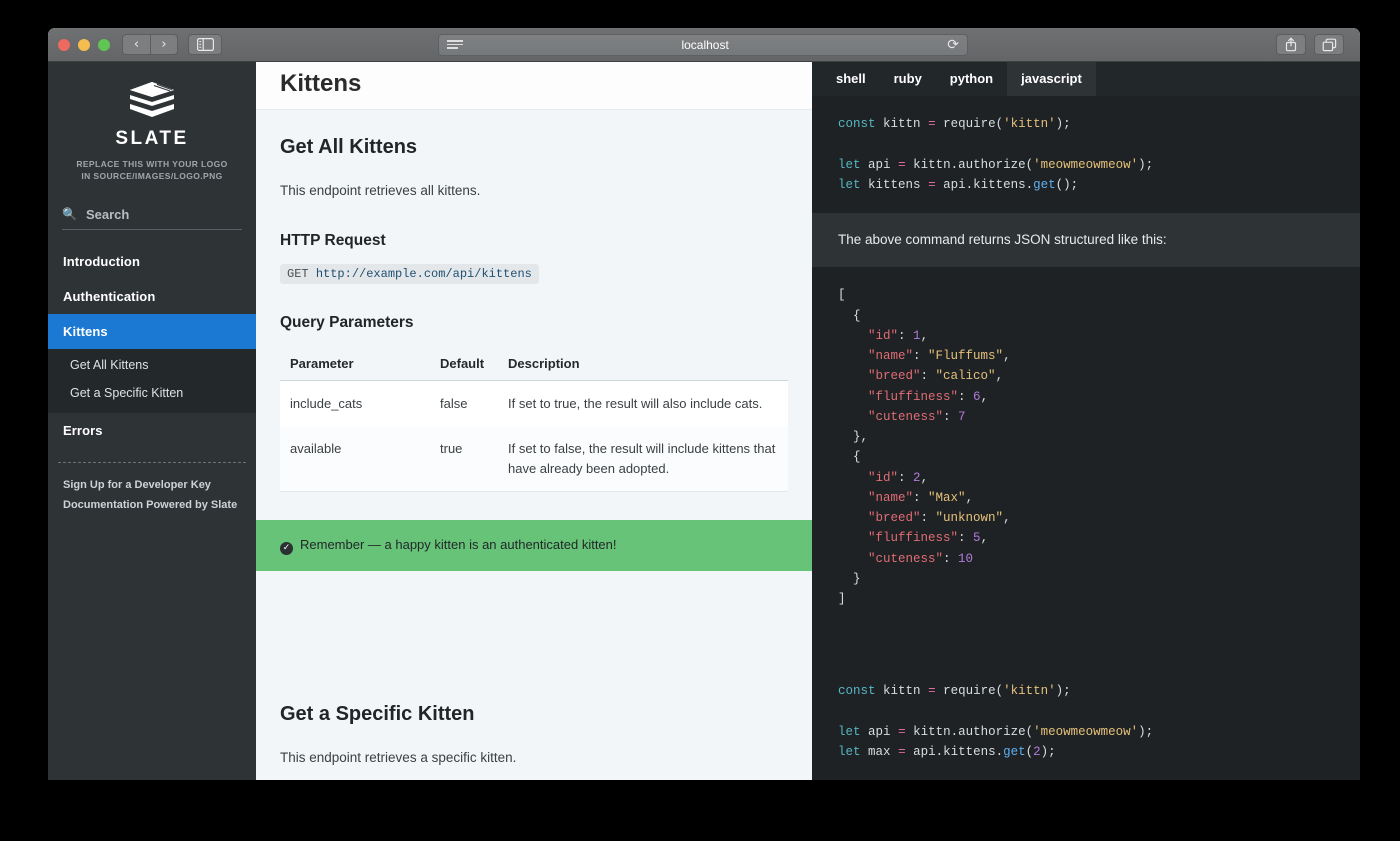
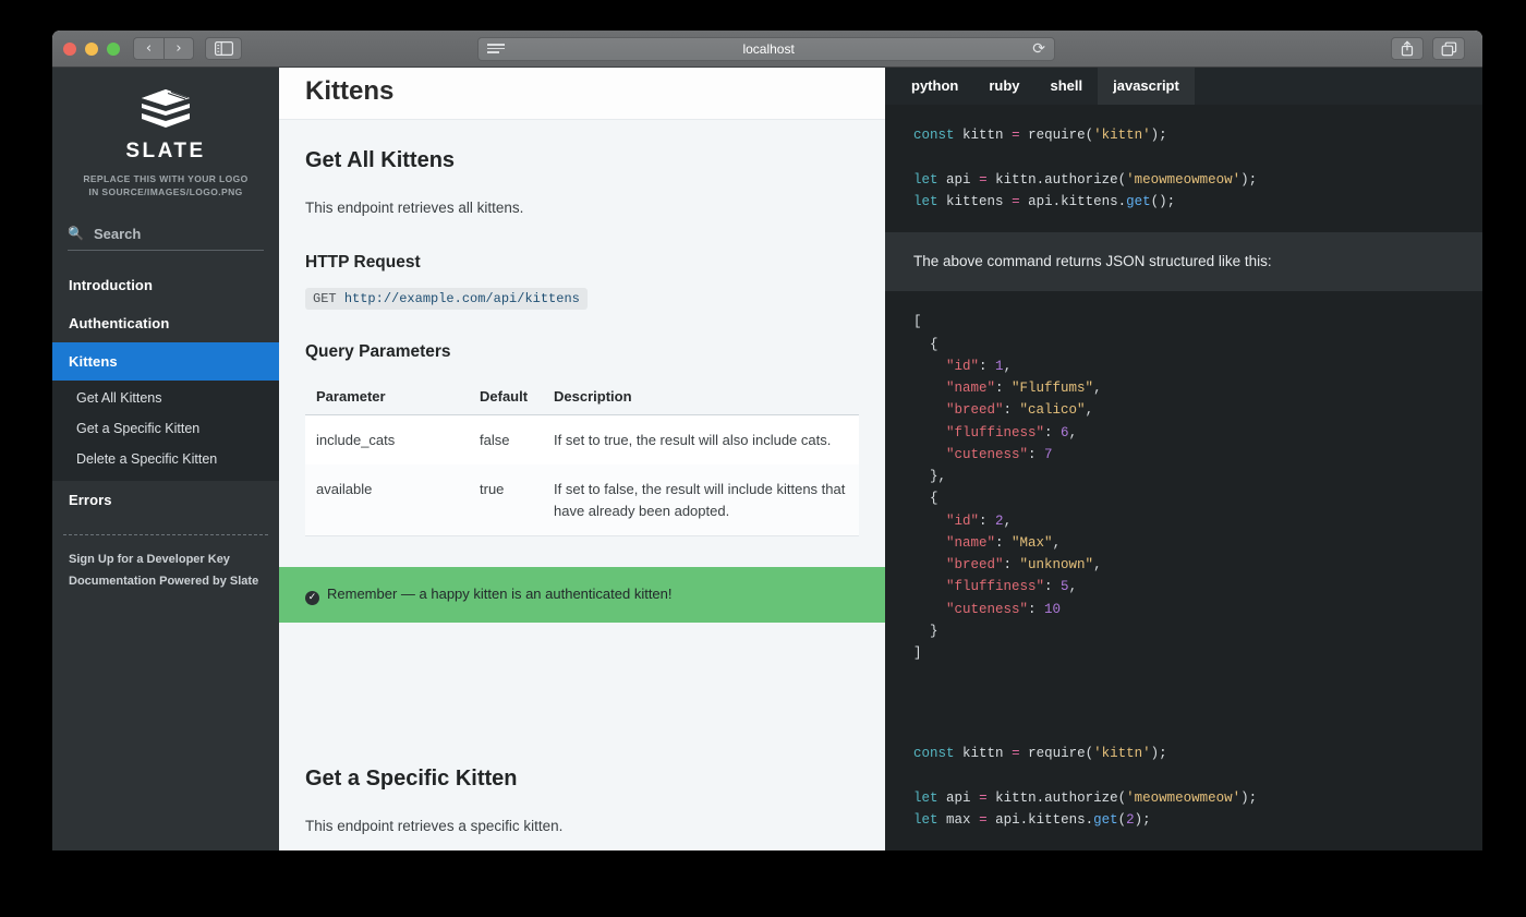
  ‹
  ›
  localhost
  ⟳
  SLATE
  REPLACE THIS WITH YOUR LOGO
  IN SOURCE/IMAGES/LOGO.PNG
  🔍
  Search
  Introduction
  Authentication
  Kittens
  Get All Kittens
  Get a Specific Kitten
+ Delete a Specific Kitten
  Errors
  Sign Up for a Developer Key
  Documentation Powered by Slate
  Kittens
  Get All Kittens
  This endpoint retrieves all kittens.
  HTTP Request
  GET http://example.com/api/kittens
  Query Parameters
  Parameter	Default	Description
  include_cats	false	If set to true, the result will also include cats.
  available	true	If set to false, the result will include kittens that have already been adopted.
  ✓ Remember — a happy kitten is an authenticated kitten!
  Get a Specific Kitten
  This endpoint retrieves a specific kitten.
- shell
+ python
  ruby
- python
+ shell
  javascript
  const kittn = require('kittn'); let api = kittn.authorize('meowmeowmeow'); let kittens = api.kittens.get();
  The above command returns JSON structured like this:
  [ { "id": 1, "name": "Fluffums", "breed": "calico", "fluffiness": 6, "cuteness": 7 }, { "id": 2, "name": "Max", "breed": "unknown", "fluffiness": 5, "cuteness": 10 } ]
  const kittn = require('kittn'); let api = kittn.authorize('meowmeowmeow'); let max = api.kittens.get(2);
